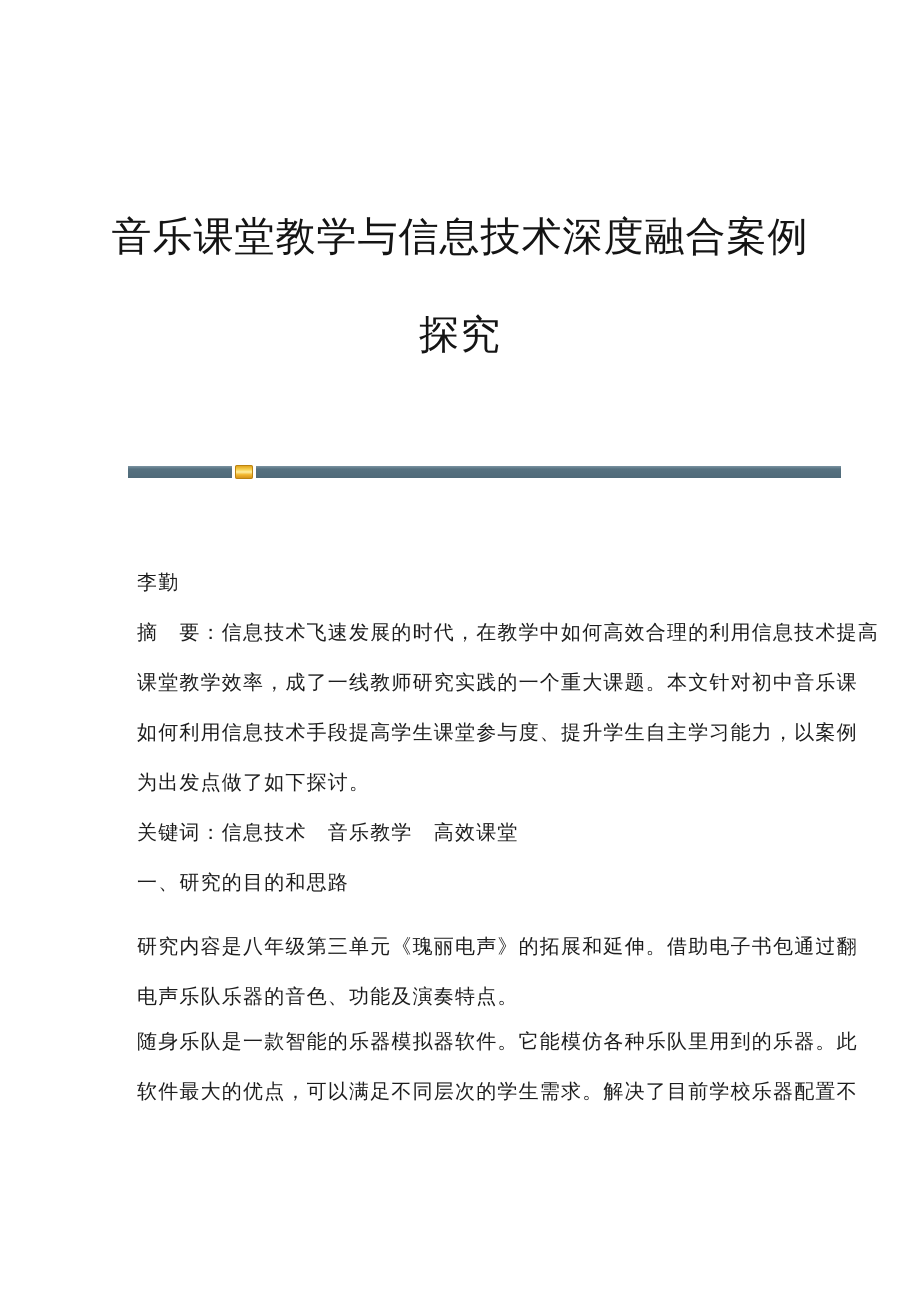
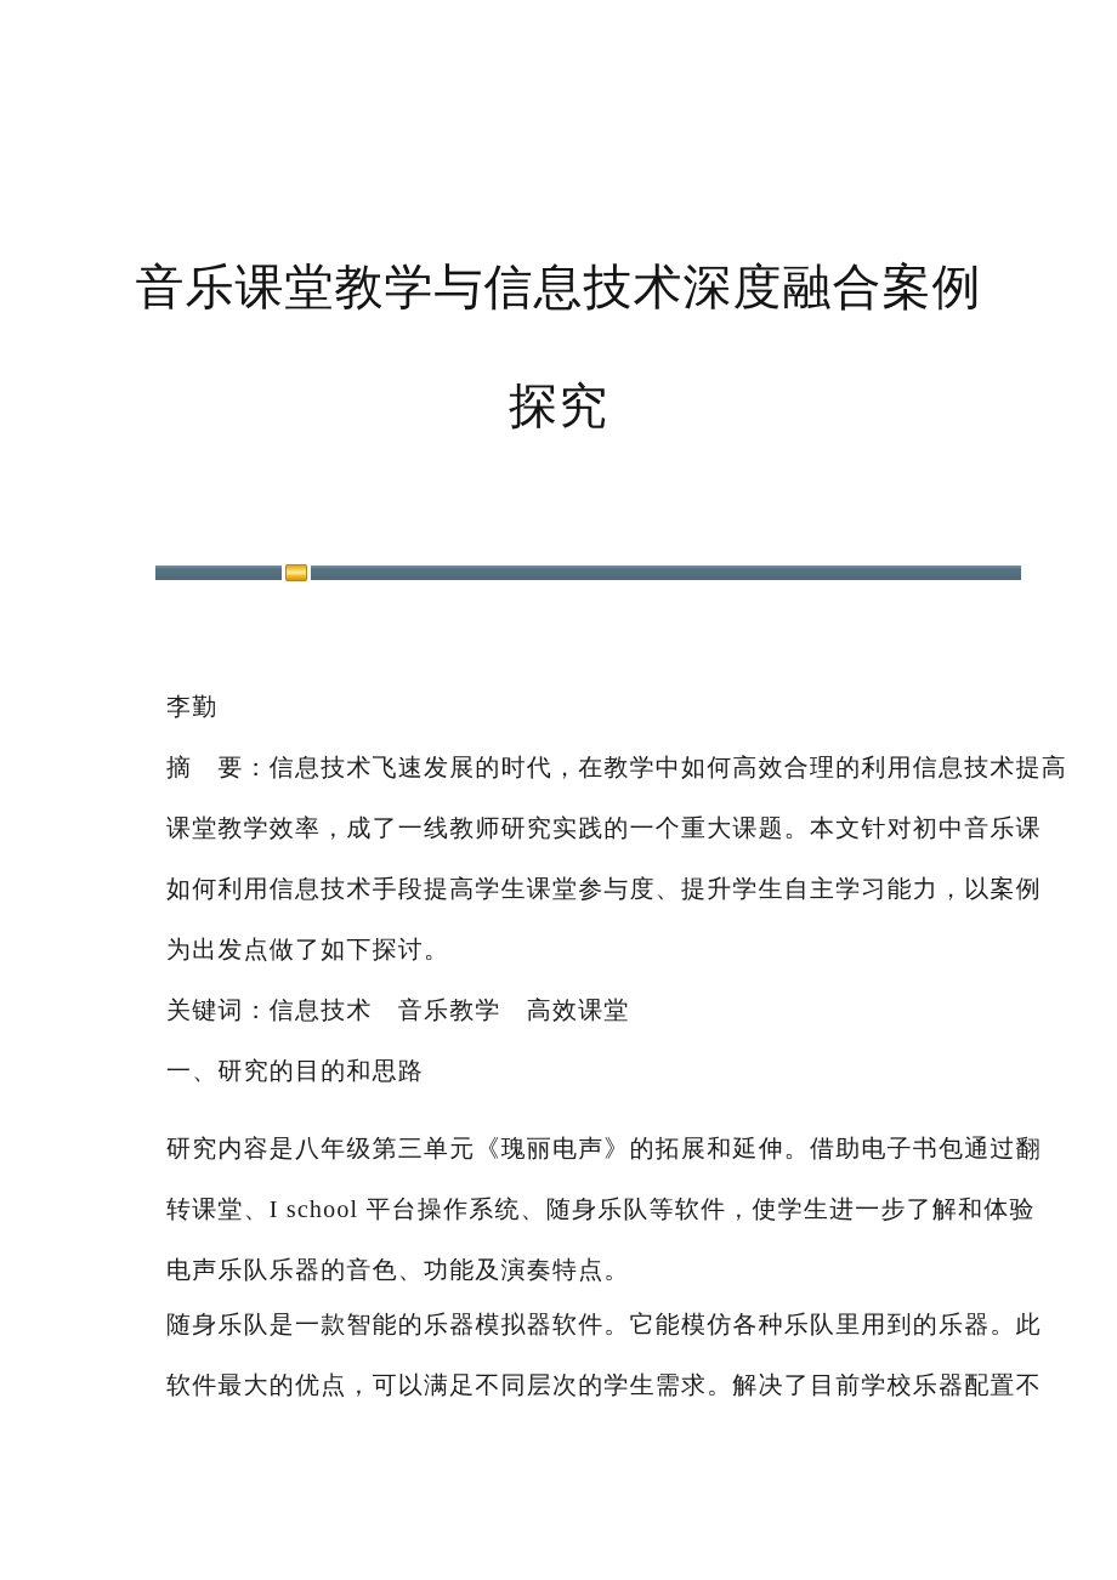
  音乐课堂教学与信息技术深度融合案例
  探究
  李勤
  摘 要：信息技术飞速发展的时代，在教学中如何高效合理的利用信息技术提高
  课堂教学效率，成了一线教师研究实践的一个重大课题。本文针对初中音乐课
  如何利用信息技术手段提高学生课堂参与度、提升学生自主学习能力，以案例
  为出发点做了如下探讨。
  关键词：信息技术 音乐教学 高效课堂
  一、研究的目的和思路
  研究内容是八年级第三单元《瑰丽电声》的拓展和延伸。借助电子书包通过翻
+ 转课堂、I school 平台操作系统、随身乐队等软件，使学生进一步了解和体验
  电声乐队乐器的音色、功能及演奏特点。
  随身乐队是一款智能的乐器模拟器软件。它能模仿各种乐队里用到的乐器。此
  软件最大的优点，可以满足不同层次的学生需求。解决了目前学校乐器配置不
